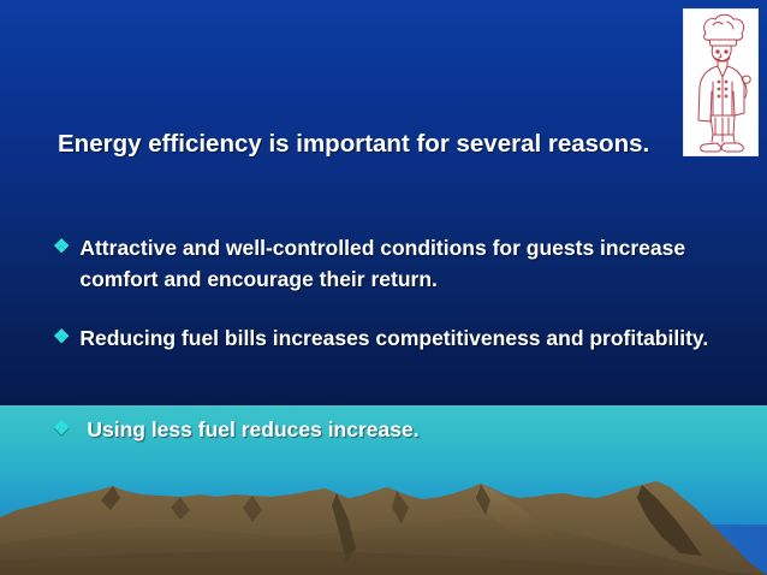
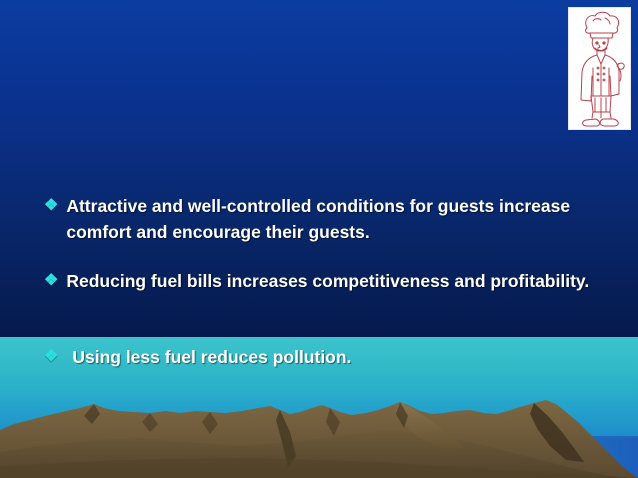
- Energy efficiency is important for several reasons.
  ❖
- Attractive and well-controlled conditions for guests increase comfort and encourage their return.
+ Attractive and well-controlled conditions for guests increase comfort and encourage their guests.
  ❖
  Reducing fuel bills increases competitiveness and profitability.
  ❖
- Using less fuel reduces increase.
+ Using less fuel reduces pollution.
